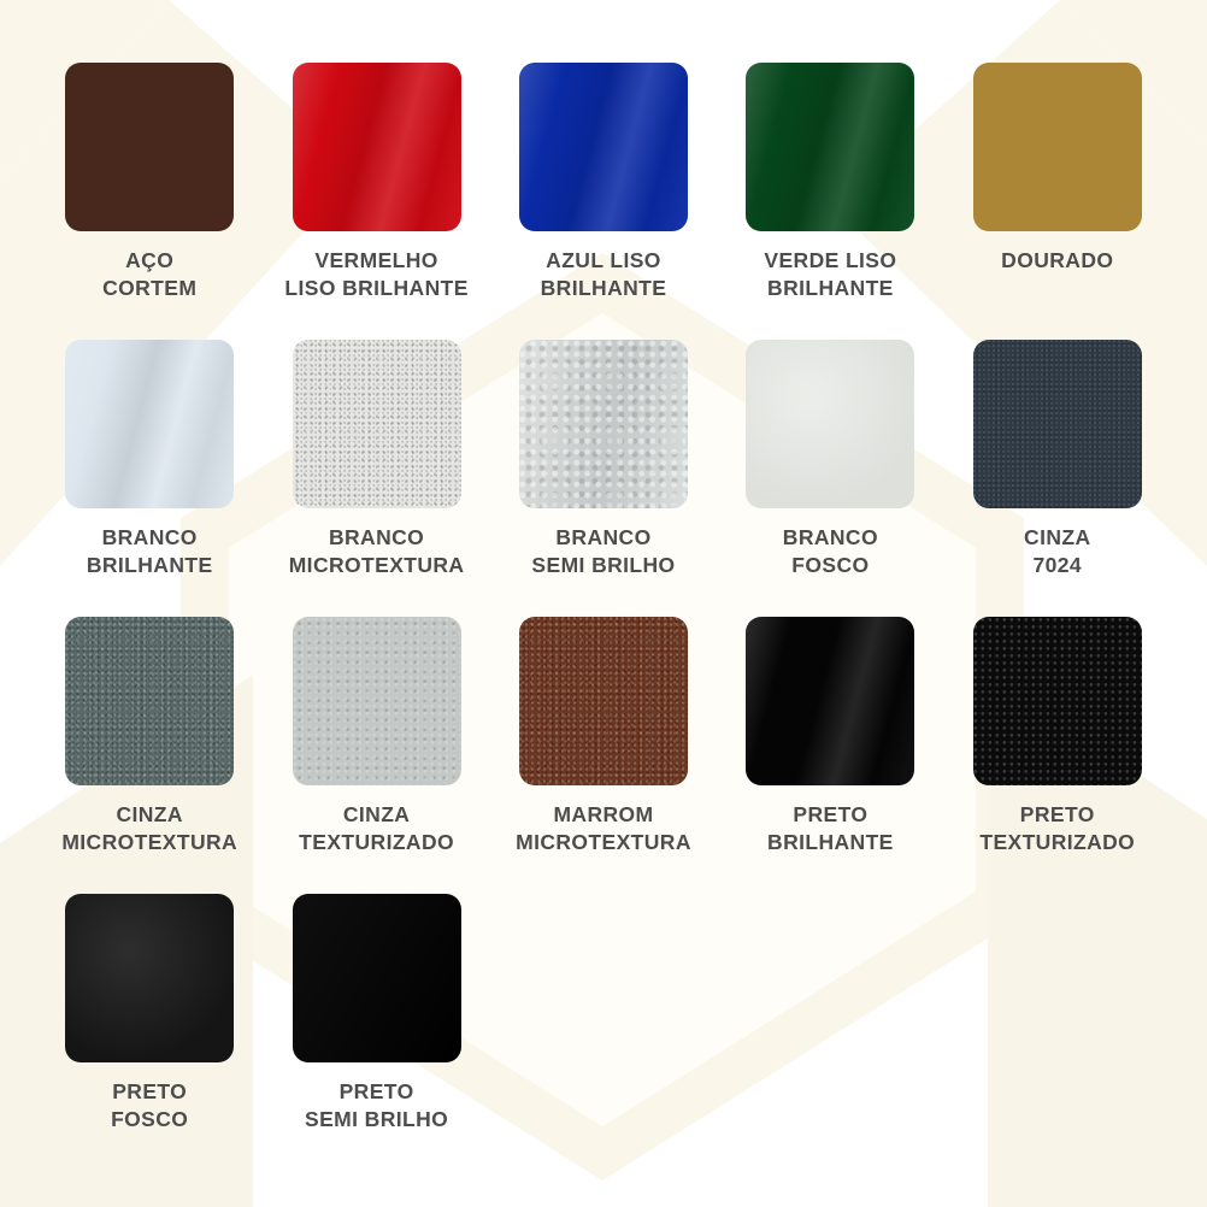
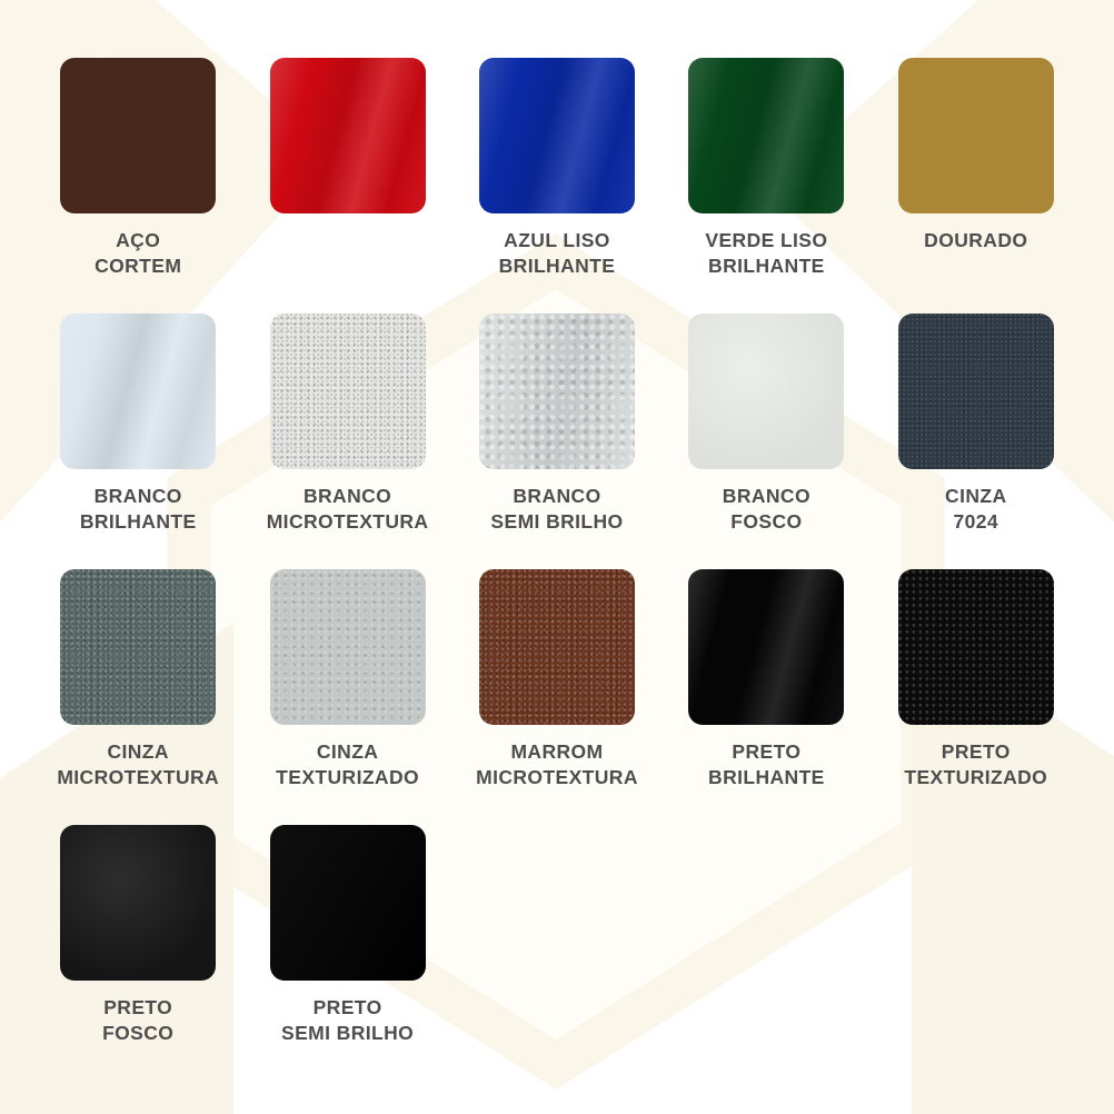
  AÇO
  CORTEM
- VERMELHO
- LISO BRILHANTE
  AZUL LISO
  BRILHANTE
  VERDE LISO
  BRILHANTE
  DOURADO
  BRANCO
  BRILHANTE
  BRANCO
  MICROTEXTURA
  BRANCO
  SEMI BRILHO
  BRANCO
  FOSCO
  CINZA
  7024
  CINZA
  MICROTEXTURA
  CINZA
  TEXTURIZADO
  MARROM
  MICROTEXTURA
  PRETO
  BRILHANTE
  PRETO
  TEXTURIZADO
  PRETO
  FOSCO
  PRETO
  SEMI BRILHO
